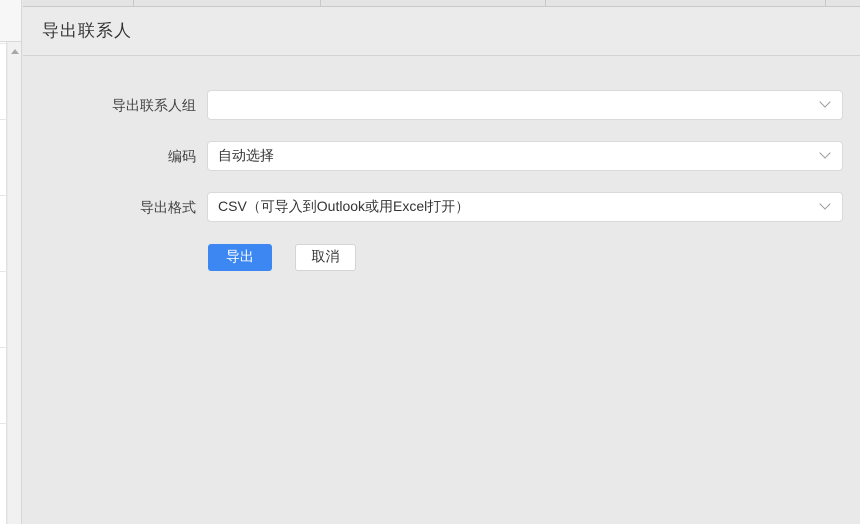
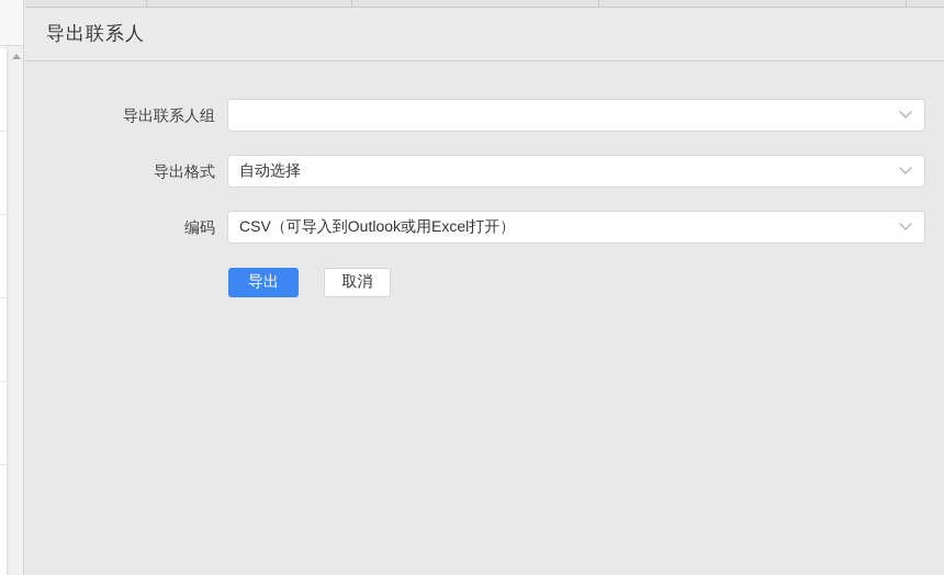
  导出联系人
  导出联系人组
- 编码
+ 导出格式
  自动选择
- 导出格式
+ 编码
  CSV（可导入到Outlook或用Excel打开）
  导出
  取消
